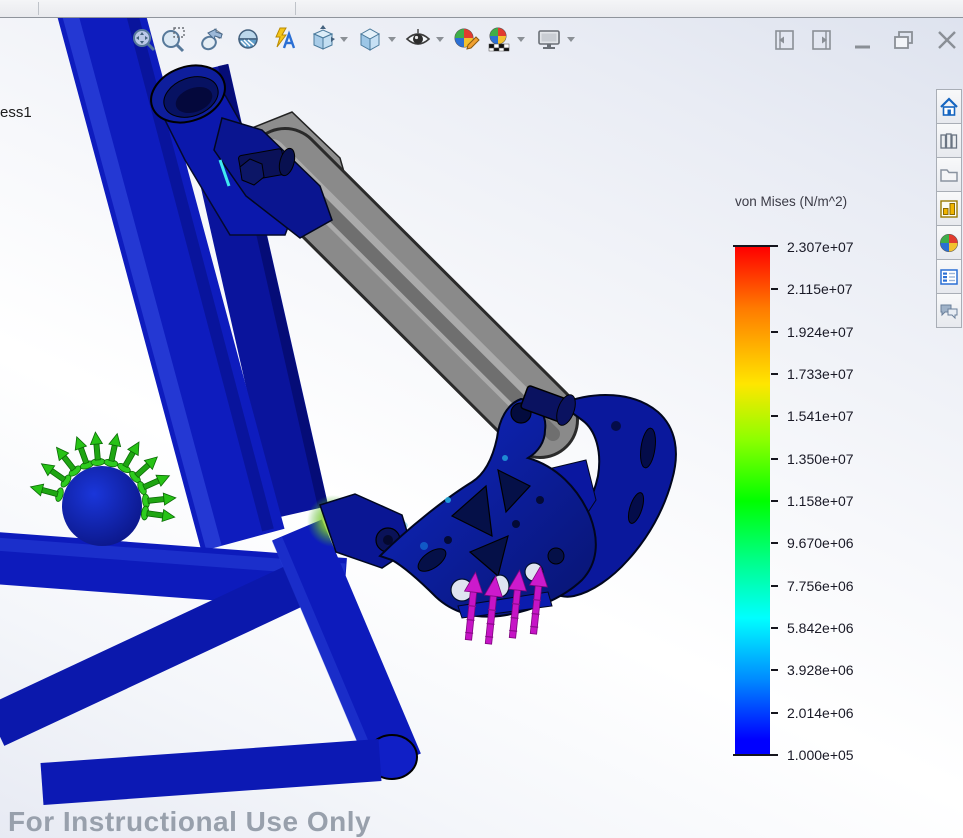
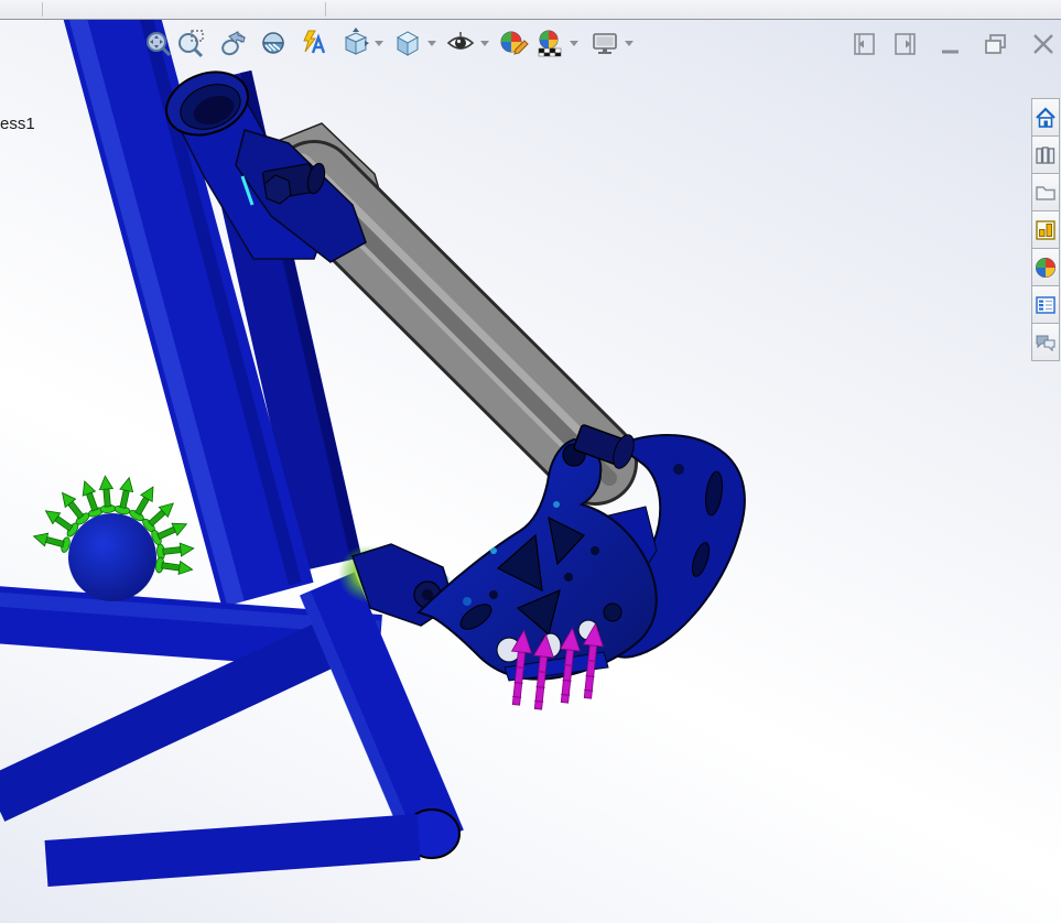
  ess1
- For Instructional Use Only
- von Mises (N/m^2)
- 2.307e+07
- 2.115e+07
- 1.924e+07
- 1.733e+07
- 1.541e+07
- 1.350e+07
- 1.158e+07
- 9.670e+06
- 7.756e+06
- 5.842e+06
- 3.928e+06
- 2.014e+06
- 1.000e+05
